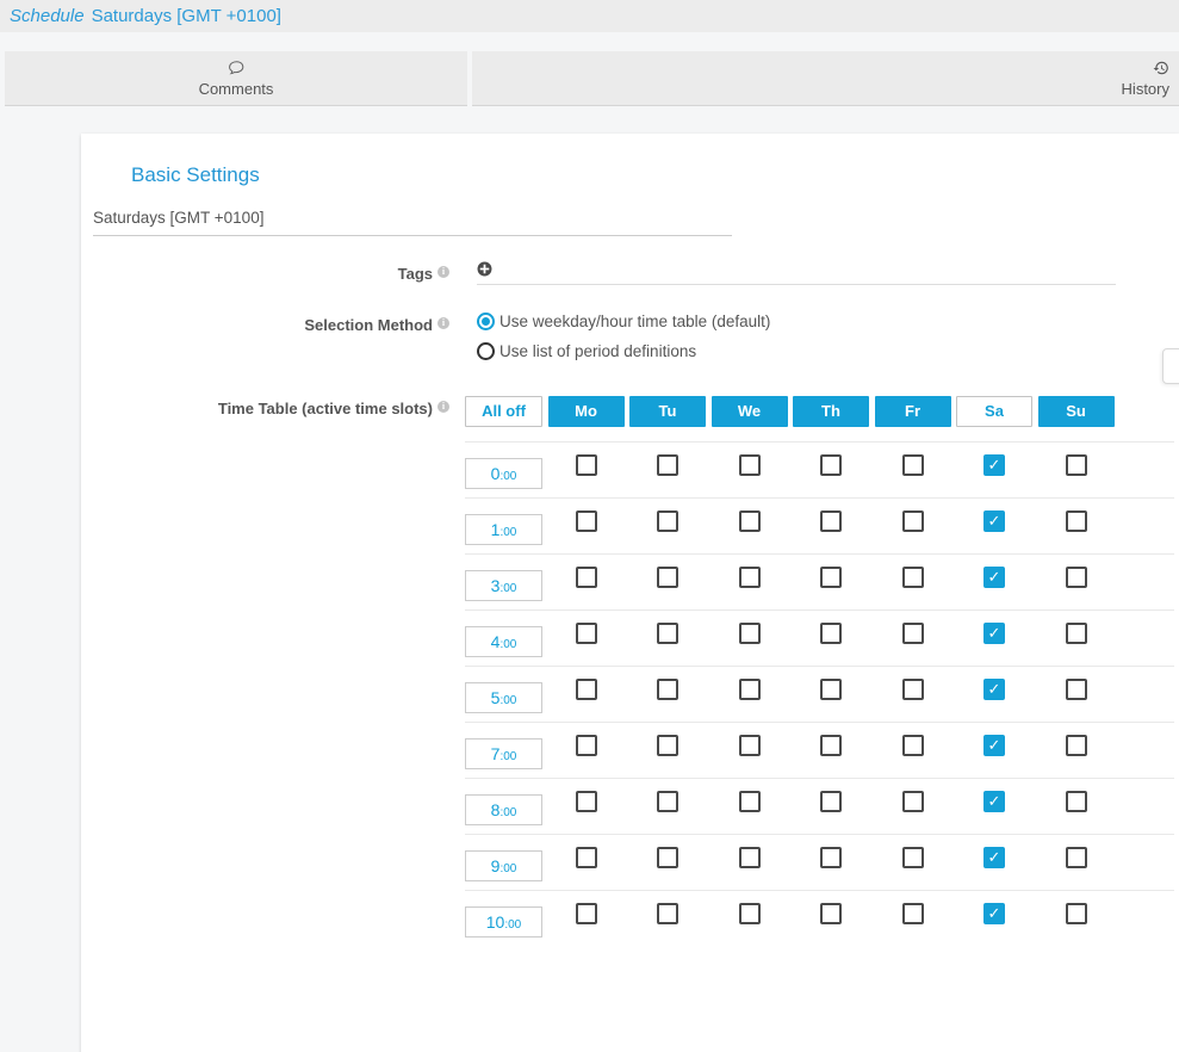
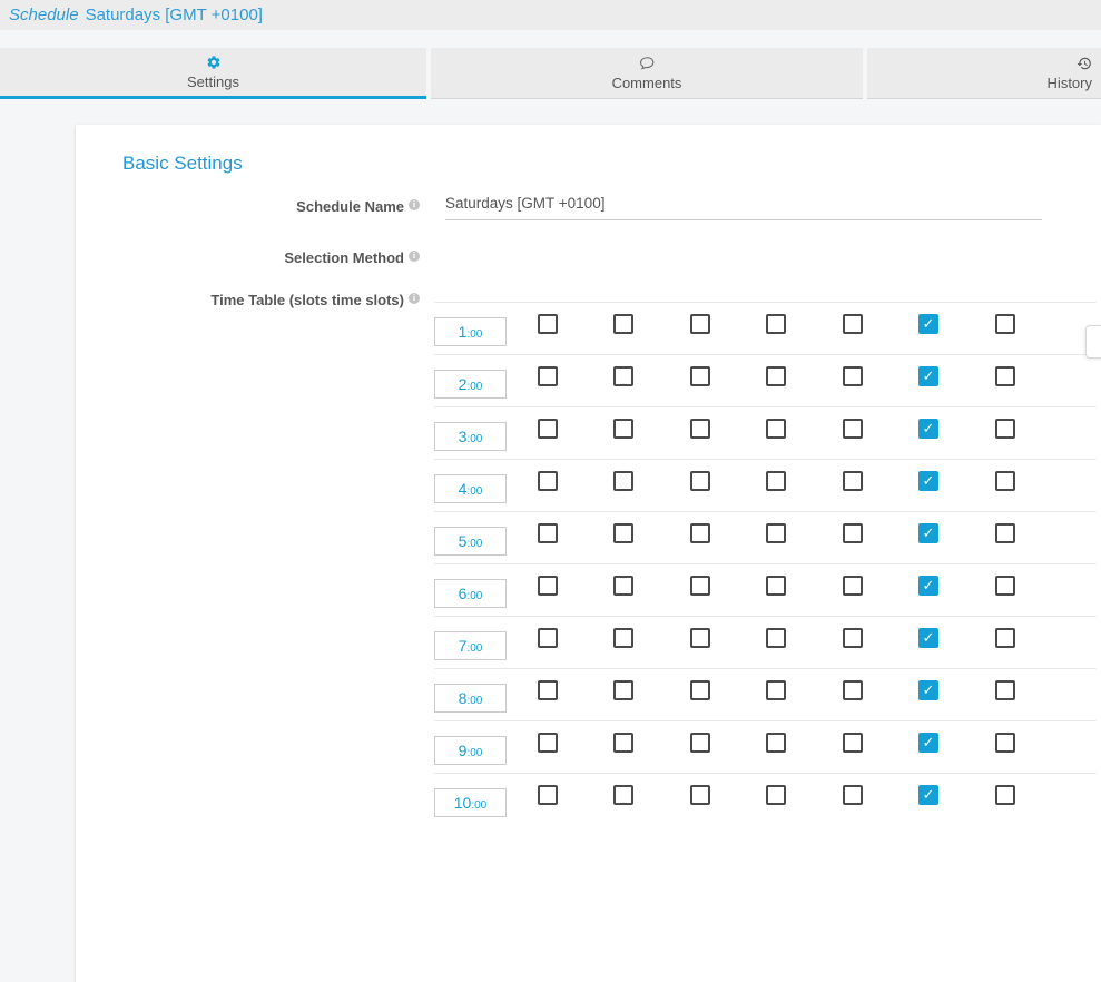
  Schedule
  Saturdays [GMT +0100]
+ Settings
  Comments
  History
  Basic Settings
+ Schedule Name
  Saturdays [GMT +0100]
- Tags
  Selection Method
- Use weekday/hour time table (default)
- Use list of period definitions
- Time Table (active time slots)
+ Time Table (slots time slots)
- All off
- Mo
- Tu
- We
- Th
- Fr
- Sa
- Su
- 0:00
  1:00
+ 2:00
  3:00
  4:00
  5:00
+ 6:00
  7:00
  8:00
  9:00
  10:00
